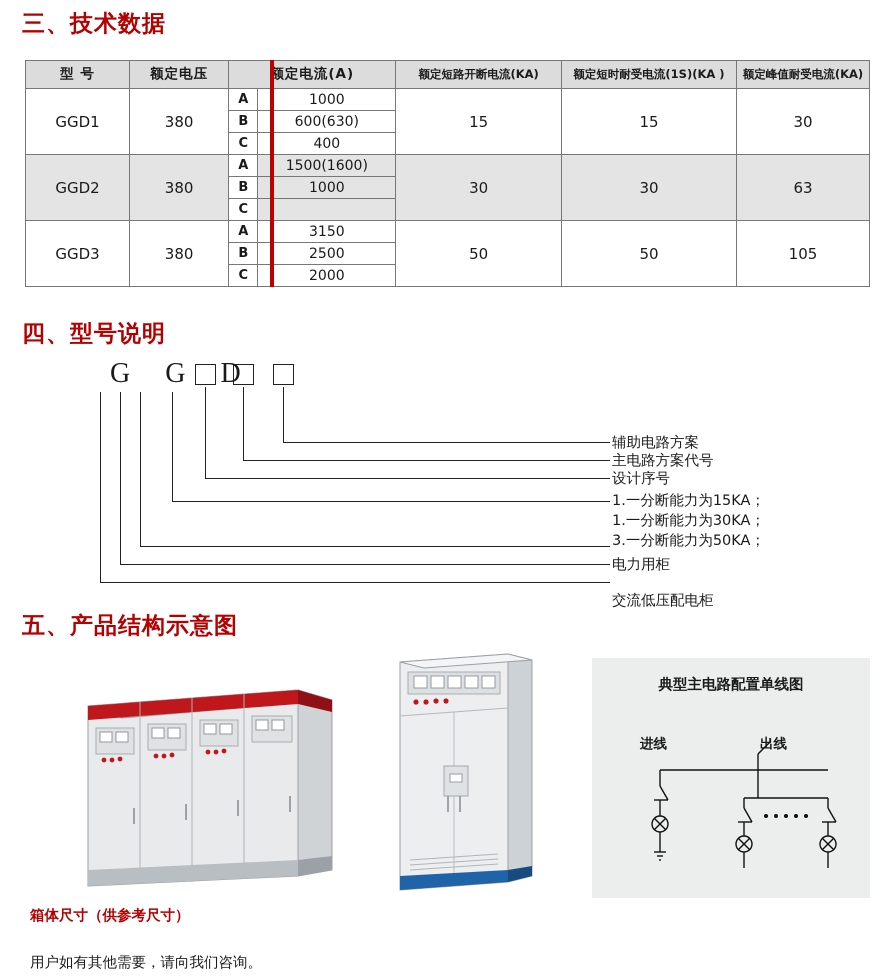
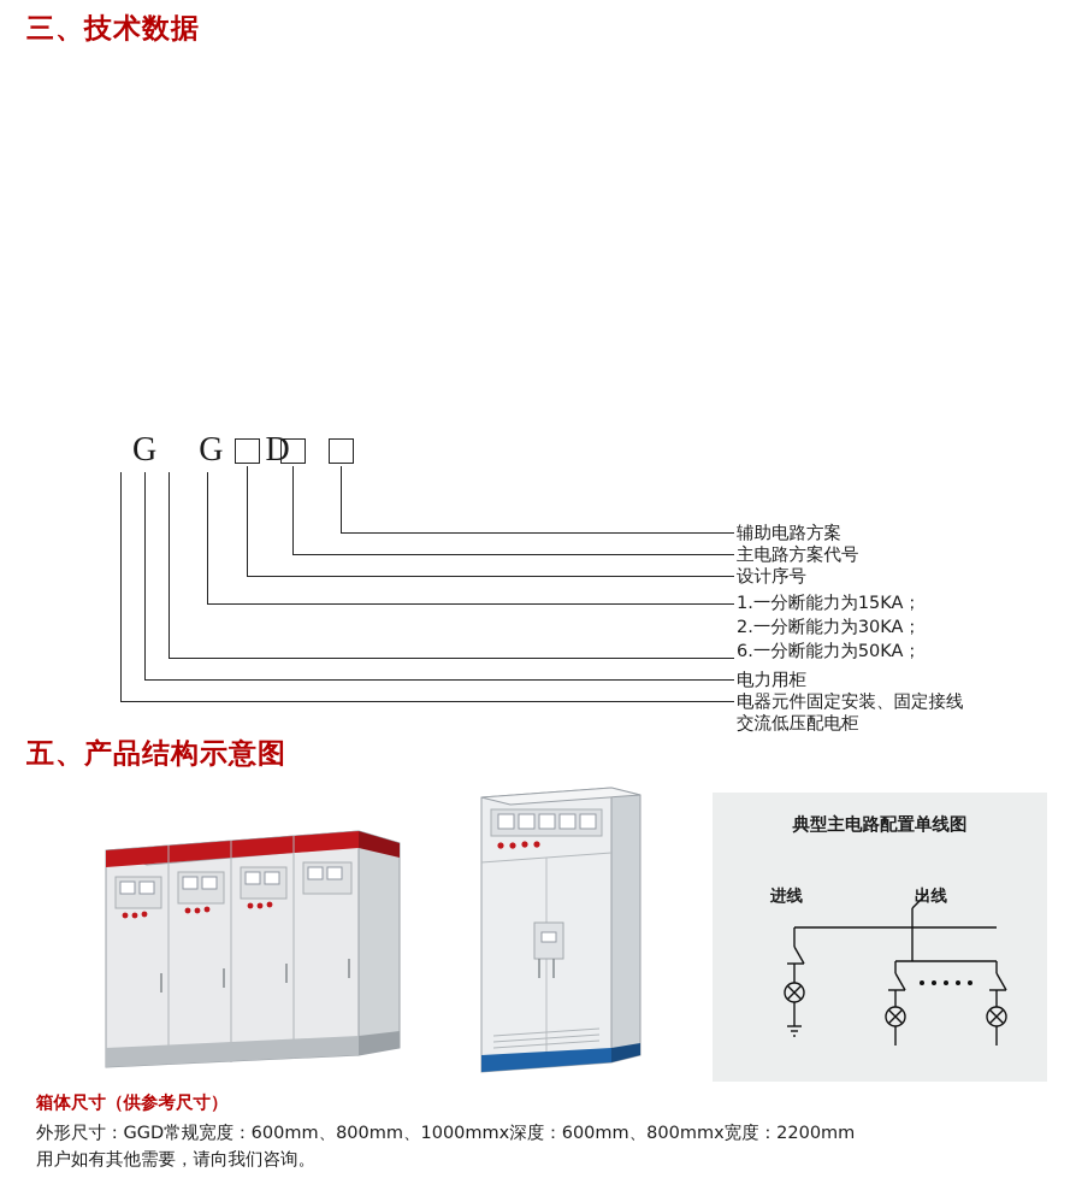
  三、技术数据
- 型 号	额定电压	额定电流(A)	额定短路开断电流(KA)	额定短时耐受电流(1S)(KA )	额定峰值耐受电流(KA)
- GGD1	380	A	1000	15	15	30
- B	600(630)
- C	400
- GGD2	380	A	1500(1600)	30	30	63
- B	1000
- C
- GGD3	380	A	3150	50	50	105
- B	2500
- C	2000
- 四、型号说明
  G G D
  辅助电路方案
  主电路方案代号
  设计序号
  1.一分断能力为15KA；
- 1.一分断能力为30KA；
+ 2.一分断能力为30KA；
- 3.一分断能力为50KA；
+ 6.一分断能力为50KA；
  电力用柜
+ 电器元件固定安装、固定接线
  交流低压配电柜
  五、产品结构示意图
  典型主电路配置单线图
  进线
  出线
  箱体尺寸（供参考尺寸）
+ 外形尺寸：GGD常规宽度：600mm、800mm、1000mmx深度：600mm、800mmx宽度：2200mm
  用户如有其他需要，请向我们咨询。
